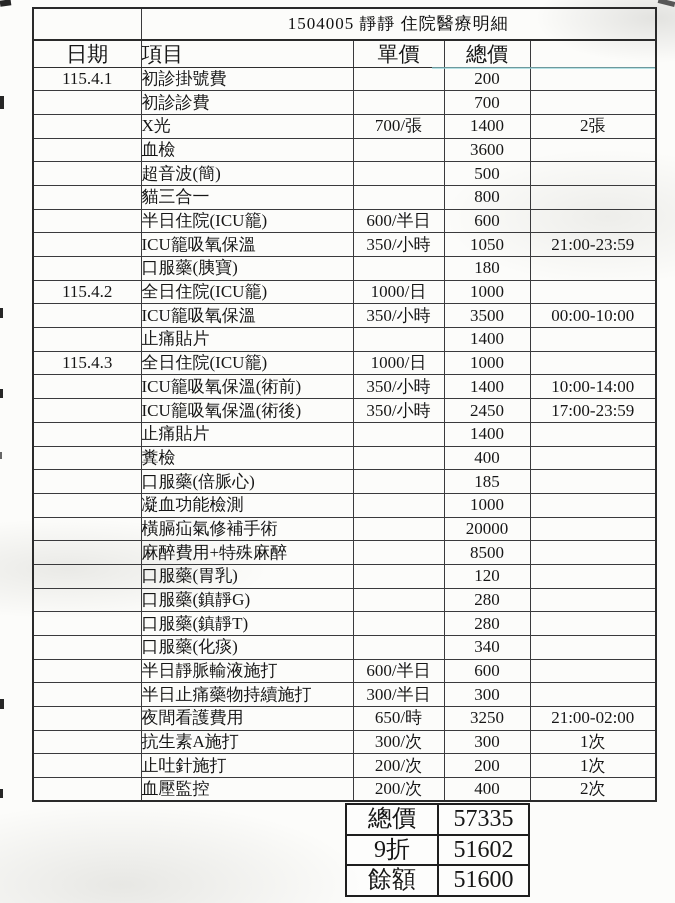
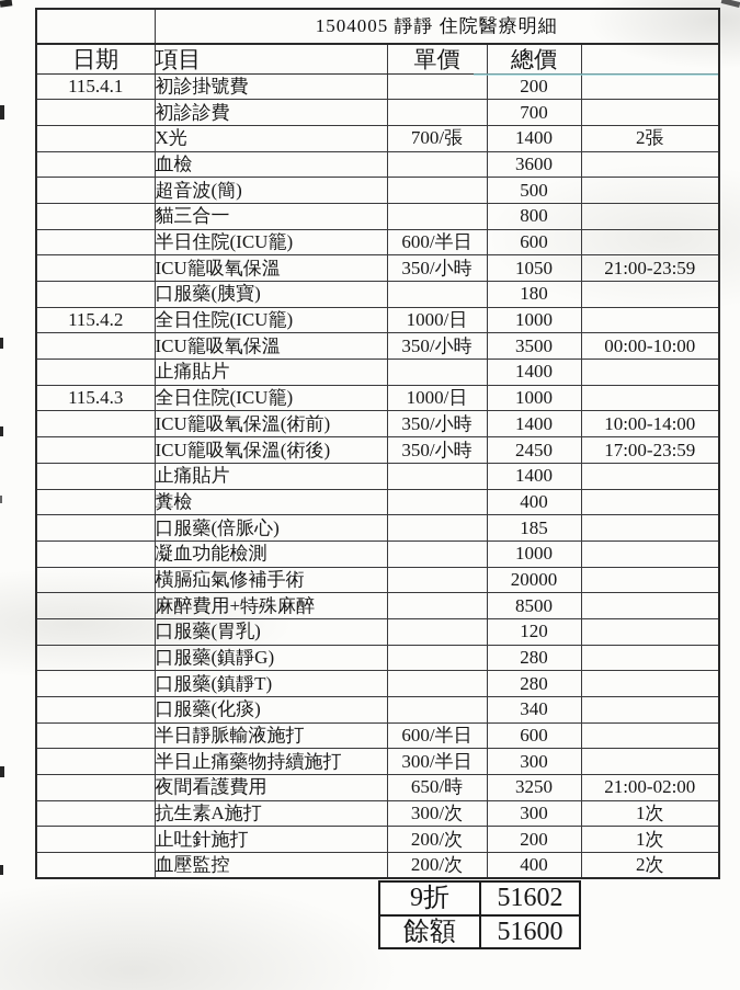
  	1504005 靜靜 住院醫療明細
  日期	項目	單價	總價
  115.4.1	初診掛號費		200
  	初診診費		700
  	X光	700/張	1400	2張
  	血檢		3600
  	超音波(簡)		500
  	貓三合一		800
  	半日住院(ICU籠)	600/半日	600
  	ICU籠吸氧保溫	350/小時	1050	21:00-23:59
  	口服藥(胰寶)		180
  115.4.2	全日住院(ICU籠)	1000/日	1000
  	ICU籠吸氧保溫	350/小時	3500	00:00-10:00
  	止痛貼片		1400
  115.4.3	全日住院(ICU籠)	1000/日	1000
  	ICU籠吸氧保溫(術前)	350/小時	1400	10:00-14:00
  	ICU籠吸氧保溫(術後)	350/小時	2450	17:00-23:59
  	止痛貼片		1400
  	糞檢		400
  	口服藥(倍脈心)		185
  	凝血功能檢測		1000
  	橫膈疝氣修補手術		20000
  	麻醉費用+特殊麻醉		8500
  	口服藥(胃乳)		120
  	口服藥(鎮靜G)		280
  	口服藥(鎮靜T)		280
  	口服藥(化痰)		340
  	半日靜脈輸液施打	600/半日	600
  	半日止痛藥物持續施打	300/半日	300
  	夜間看護費用	650/時	3250	21:00-02:00
  	抗生素A施打	300/次	300	1次
  	止吐針施打	200/次	200	1次
  	血壓監控	200/次	400	2次
- 總價	57335
  9折	51602
  餘額	51600
